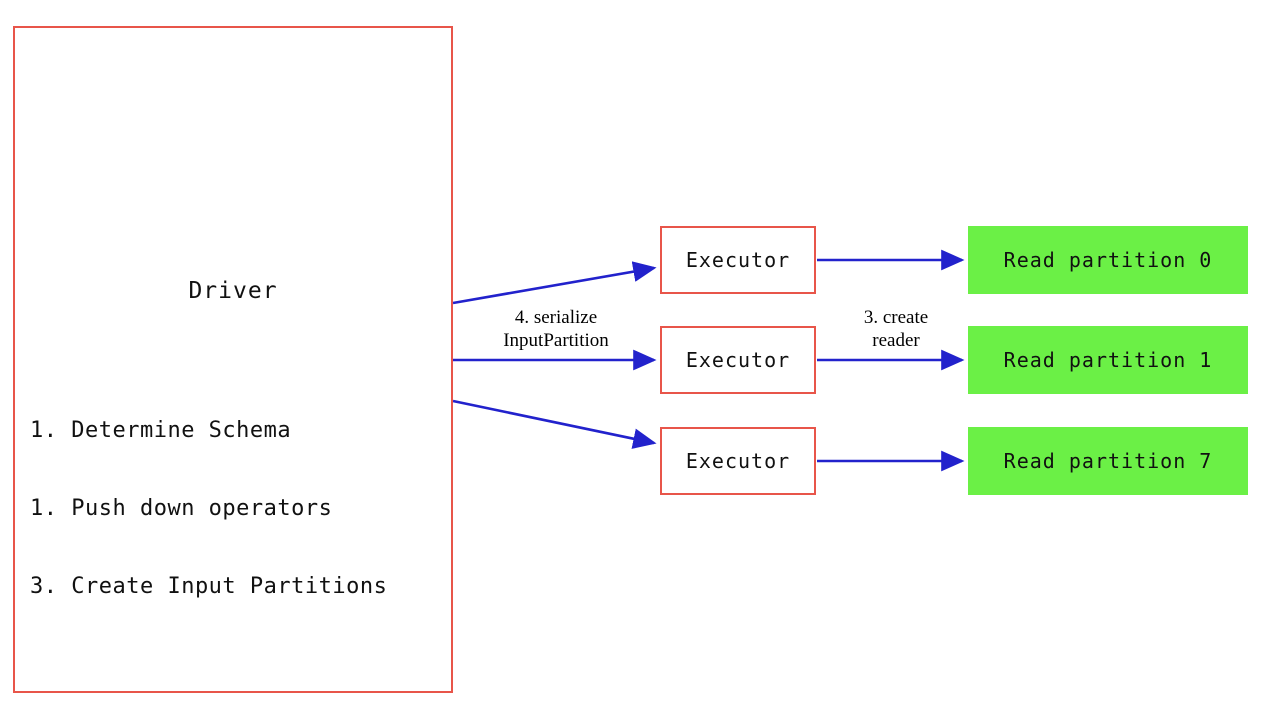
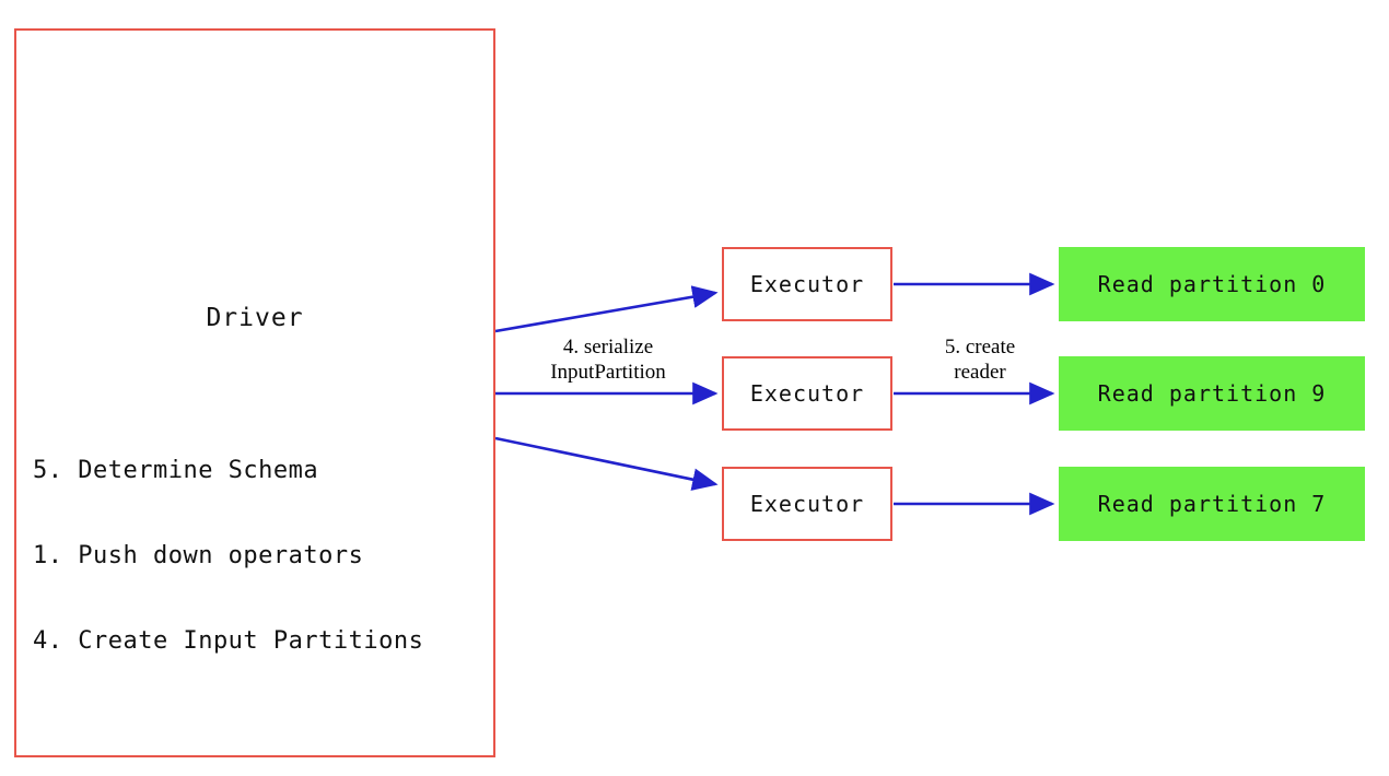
  Driver
- 1. Determine Schema
+ 5. Determine Schema
  1. Push down operators
- 3. Create Input Partitions
+ 4. Create Input Partitions
  Executor
  Executor
  Executor
  Read partition 0
- Read partition 1
+ Read partition 9
  Read partition 7
  4. serialize
  InputPartition
- 3. create
+ 5. create
  reader
